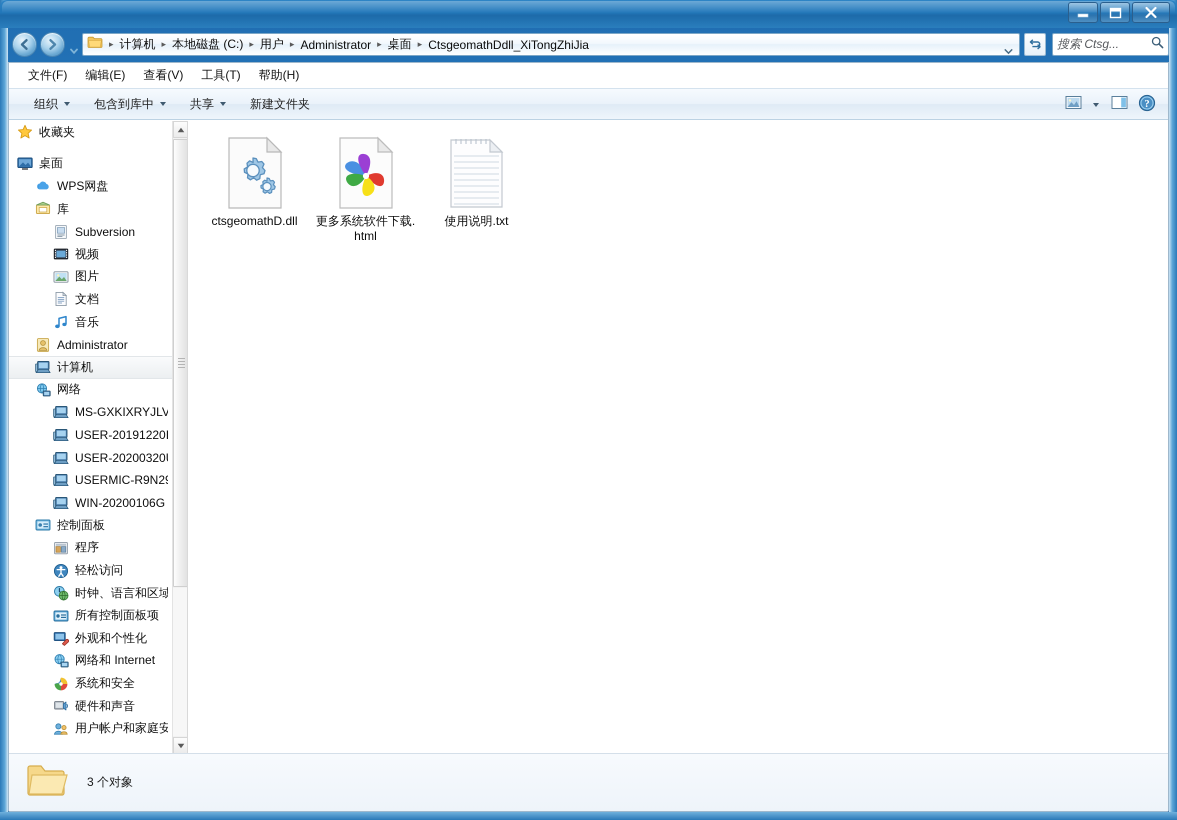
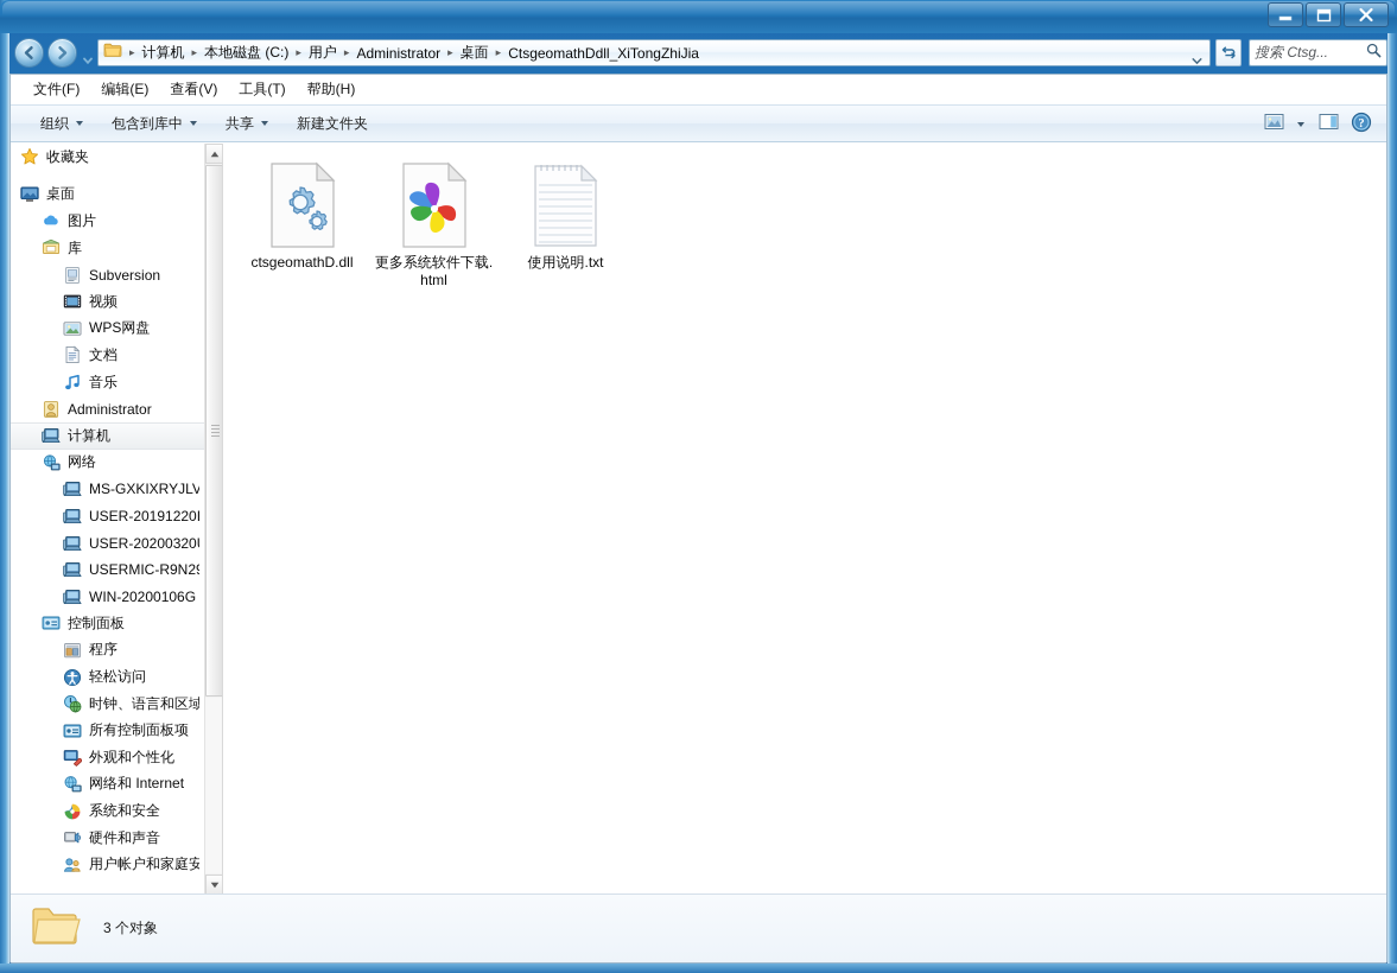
  ▸
  计算机
  ▸
  本地磁盘 (C:)
  ▸
  用户
  ▸
  Administrator
  ▸
  桌面
  ▸
  CtsgeomathDdll_XiTongZhiJia
  搜索 Ctsg...
  文件(F)
  编辑(E)
  查看(V)
  工具(T)
  帮助(H)
  组织
  包含到库中
  共享
  新建文件夹
  ?
  收藏夹
  桌面
- WPS网盘
+ 图片
  库
  Subversion
  视频
- 图片
+ WPS网盘
  文档
  音乐
  Administrator
  计算机
  网络
  MS-GXKIXRYJLV
  USER-20191220I
  USER-20200320
  USERMIC-R9N2
  WIN-20200106G
  控制面板
  程序
  轻松访问
  时钟、语言和区域
  所有控制面板项
  外观和个性化
  网络和 Internet
  系统和安全
  硬件和声音
  用户帐户和家庭安
  ctsgeomathD.dll
  更多系统软件下载.html
  使用说明.txt
  3 个对象
